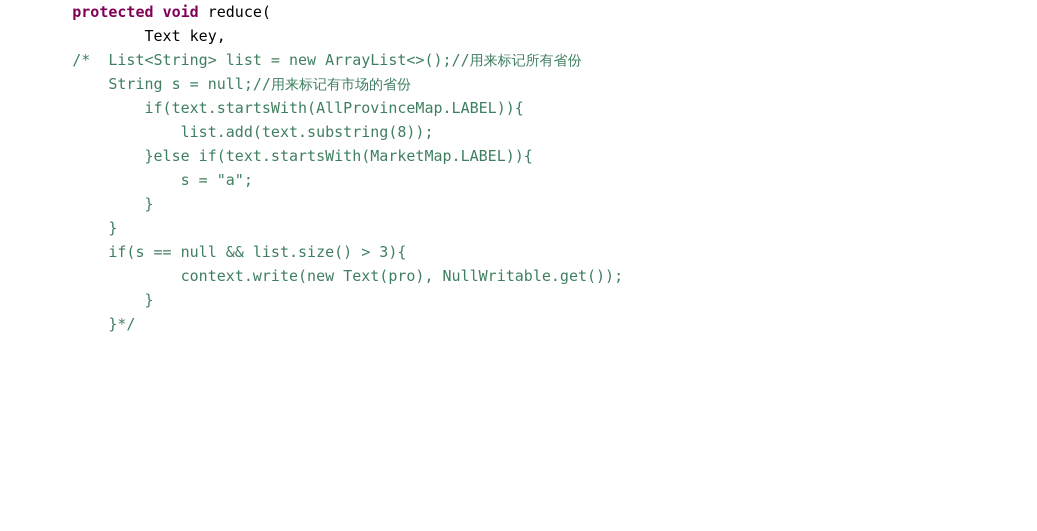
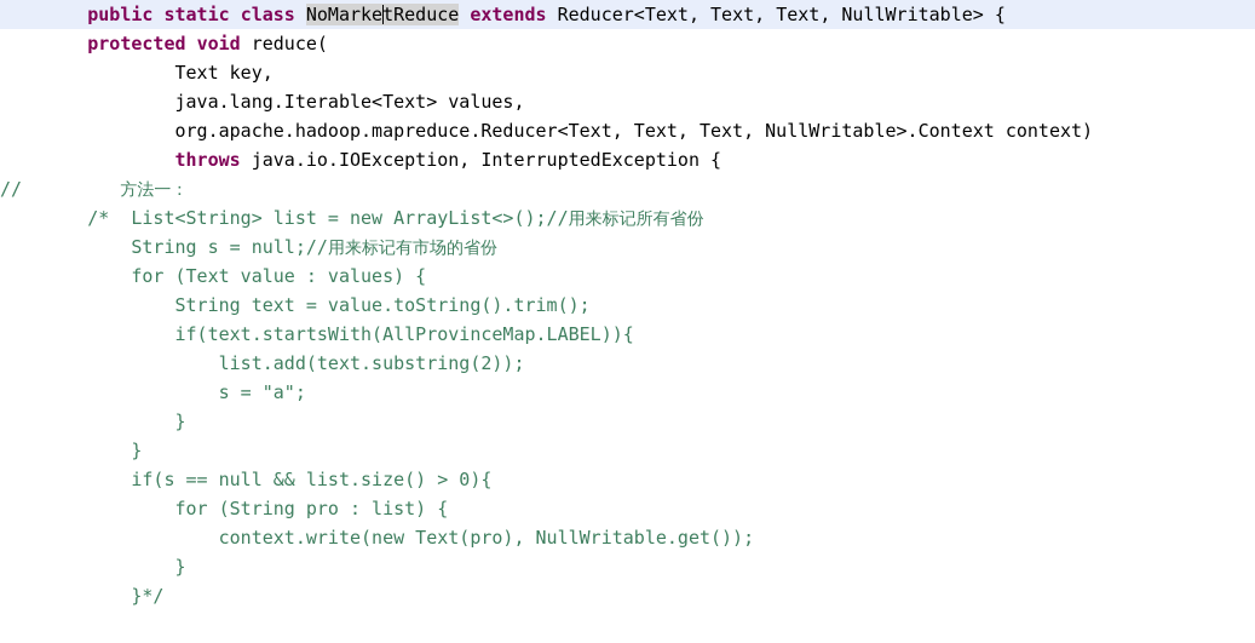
+ public static class NoMarketReduce extends Reducer<Text, Text, Text, NullWritable> {
  protected void reduce(
  Text key,
+ java.lang.Iterable<Text> values,
+ org.apache.hadoop.mapreduce.Reducer<Text, Text, Text, NullWritable>.Context context)
+ throws java.io.IOException, InterruptedException {
+ // 方法一：
  /* List<String> list = new ArrayList<>();//用来标记所有省份
  String s = null;//用来标记有市场的省份
+ for (Text value : values) {
+ String text = value.toString().trim();
  if(text.startsWith(AllProvinceMap.LABEL)){
- list.add(text.substring(8));
+ list.add(text.substring(2));
- }else if(text.startsWith(MarketMap.LABEL)){
  s = "a";
  }
  }
- if(s == null && list.size() > 3){
+ if(s == null && list.size() > 0){
+ for (String pro : list) {
  context.write(new Text(pro), NullWritable.get());
  }
  }*/
